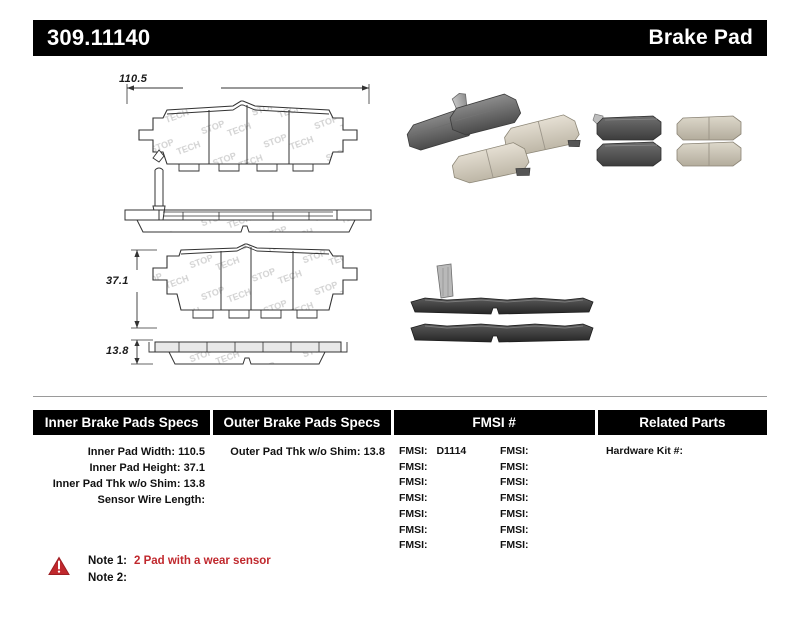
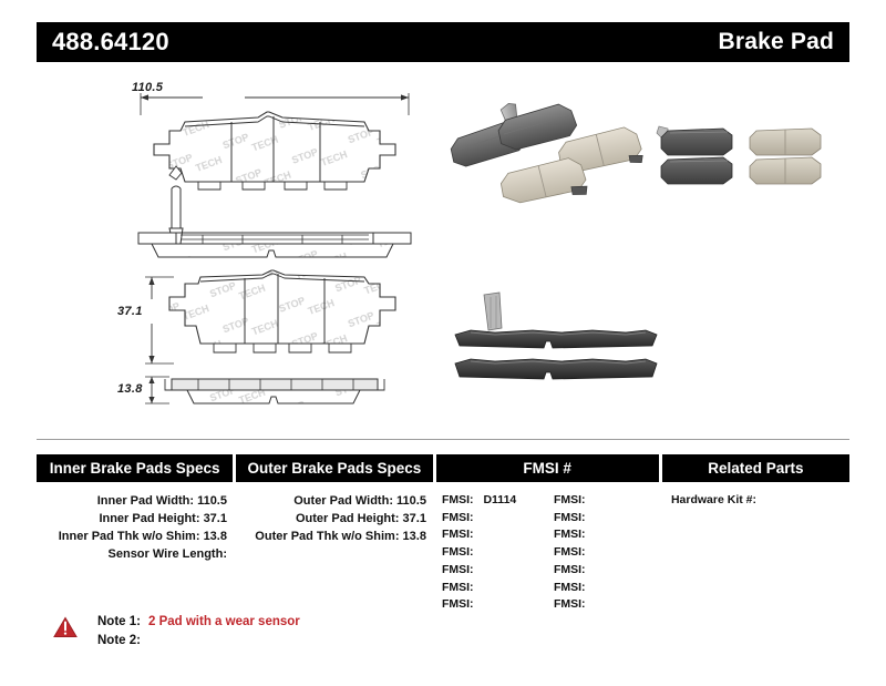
- 309.11140
+ 488.64120
  Brake Pad
  110.5
  37.1
  13.8
  Inner Brake Pads Specs
  Outer Brake Pads Specs
  FMSI #
  Related Parts
  Inner Pad Width: 110.5
  Inner Pad Height: 37.1
  Inner Pad Thk w/o Shim: 13.8
  Sensor Wire Length:
+ Outer Pad Width: 110.5
+ Outer Pad Height: 37.1
  Outer Pad Thk w/o Shim: 13.8
  FMSI: D1114
  FMSI:
  FMSI:
  FMSI:
  FMSI:
  FMSI:
  FMSI:
  FMSI:
  FMSI:
  FMSI:
  FMSI:
  FMSI:
  FMSI:
  FMSI:
  Hardware Kit #:
  Note 1:
  2 Pad with a wear sensor
  Note 2:
